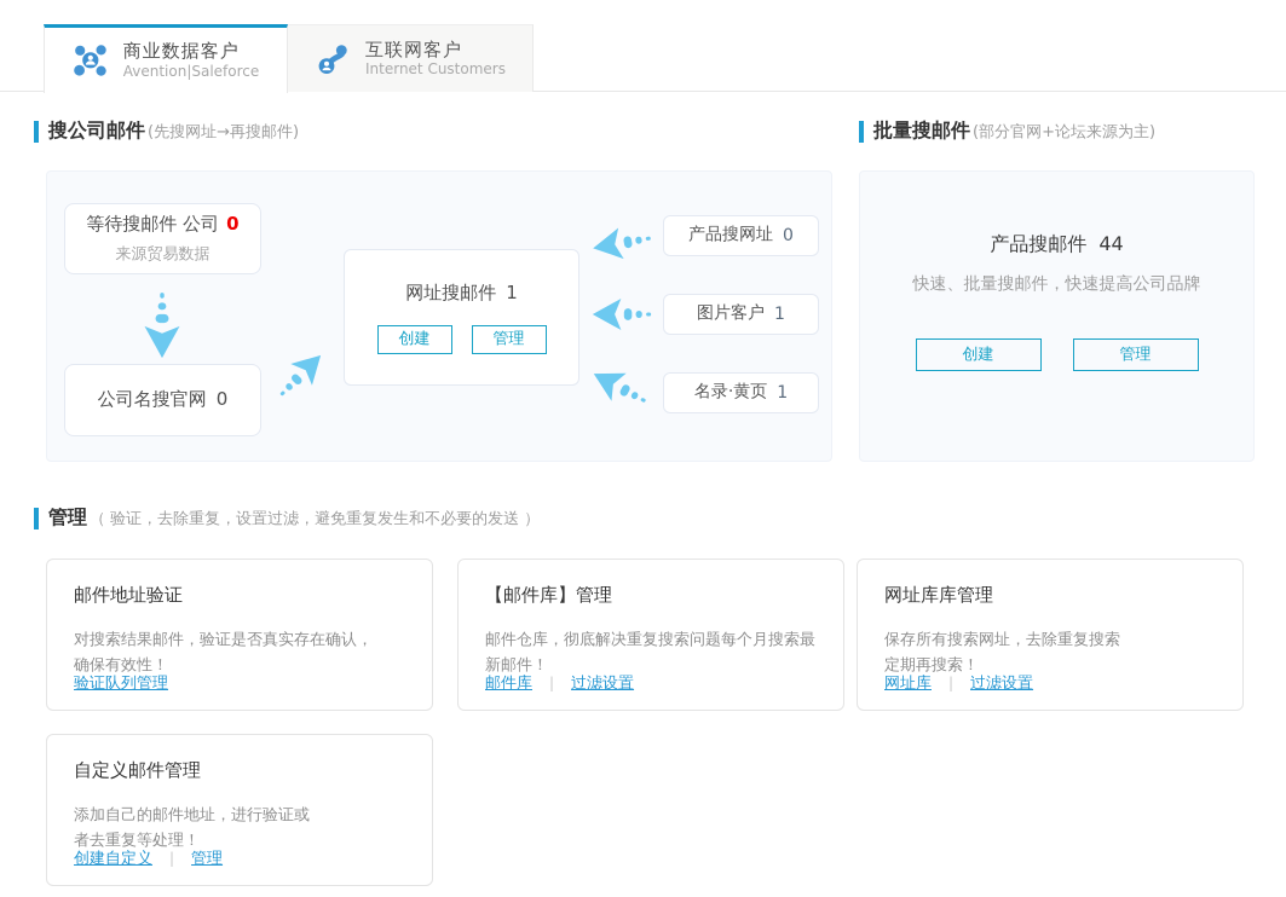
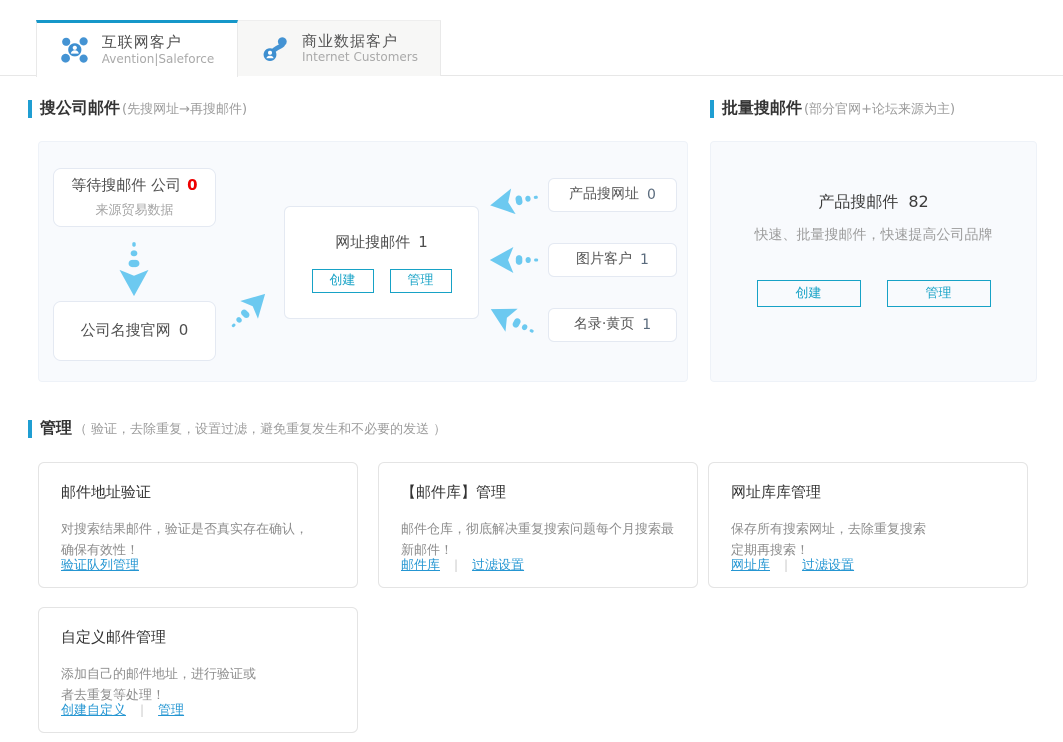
- 商业数据客户
+ 互联网客户
  Avention|Saleforce
- 互联网客户
+ 商业数据客户
  Internet Customers
  搜公司邮件
  (先搜网址→再搜邮件)
  批量搜邮件
  (部分官网+论坛来源为主)
  等待搜邮件 公司 0
  来源贸易数据
  公司名搜官网 0
  网址搜邮件 1
  创建
  管理
  产品搜网址
  0
  图片客户
  1
  名录·黄页
  1
- 产品搜邮件 44
+ 产品搜邮件 82
  快速、批量搜邮件，快速提高公司品牌
  创建
  管理
  管理
  （ 验证，去除重复，设置过滤，避免重复发生和不必要的发送 ）
  邮件地址验证
  对搜索结果邮件，验证是否真实存在确认，
  确保有效性！
  验证队列管理
  【邮件库】管理
  邮件仓库，彻底解决重复搜索问题每个月搜索最
  新邮件！
  邮件库
  |
  过滤设置
  网址库库管理
  保存所有搜索网址，去除重复搜索
  定期再搜索！
  网址库
  |
  过滤设置
  自定义邮件管理
  添加自己的邮件地址，进行验证或
  者去重复等处理！
  创建自定义
  |
  管理
